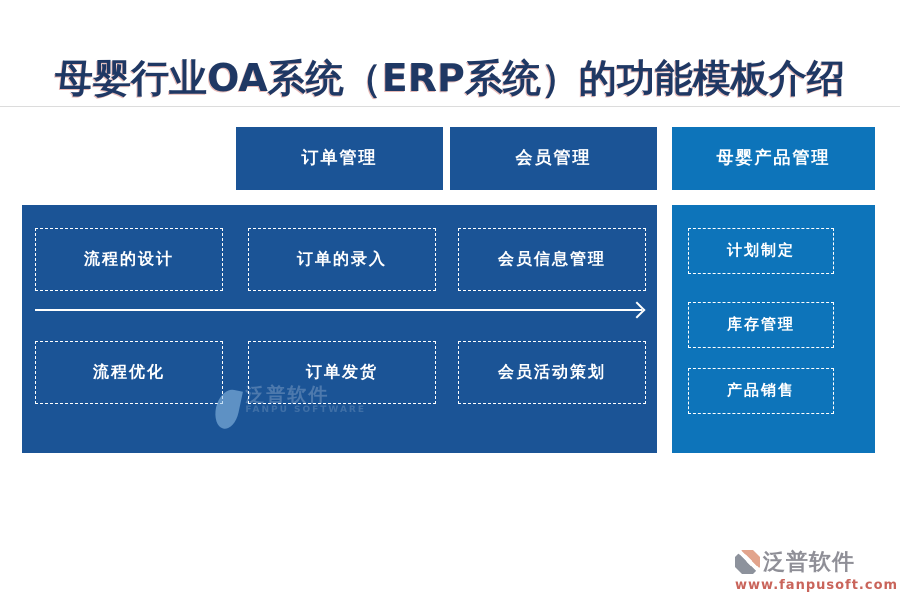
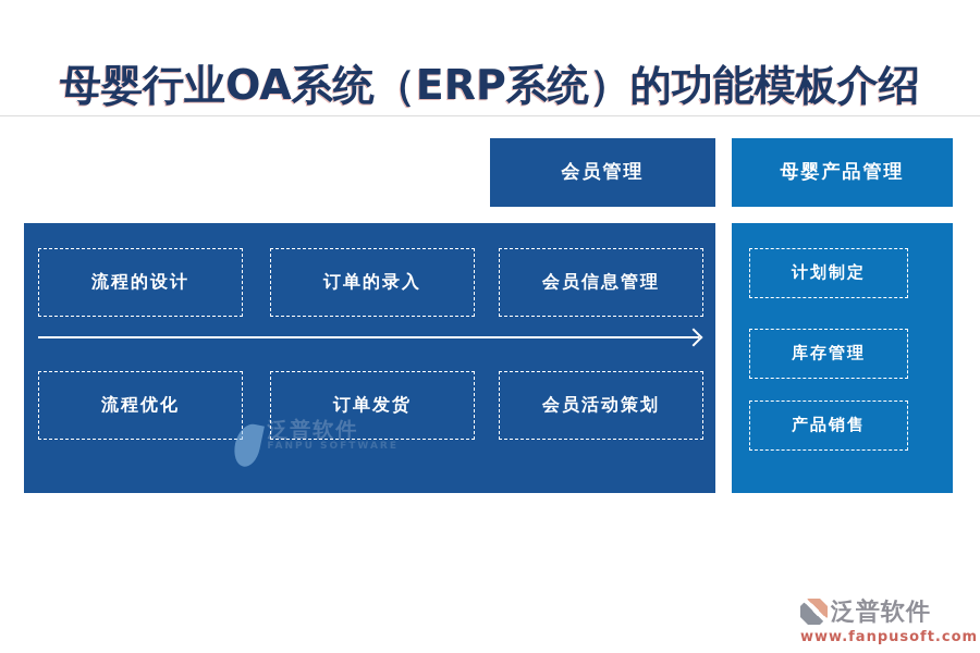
  母婴行业OA系统（ERP系统）的功能模板介绍
- 订单管理
  会员管理
  母婴产品管理
  流程的设计
  订单的录入
  会员信息管理
  流程优化
  订单发货
  会员活动策划
  泛普软件
  FANPU SOFTWARE
  计划制定
  库存管理
  产品销售
  泛普软件
  www.fanpusoft.com
